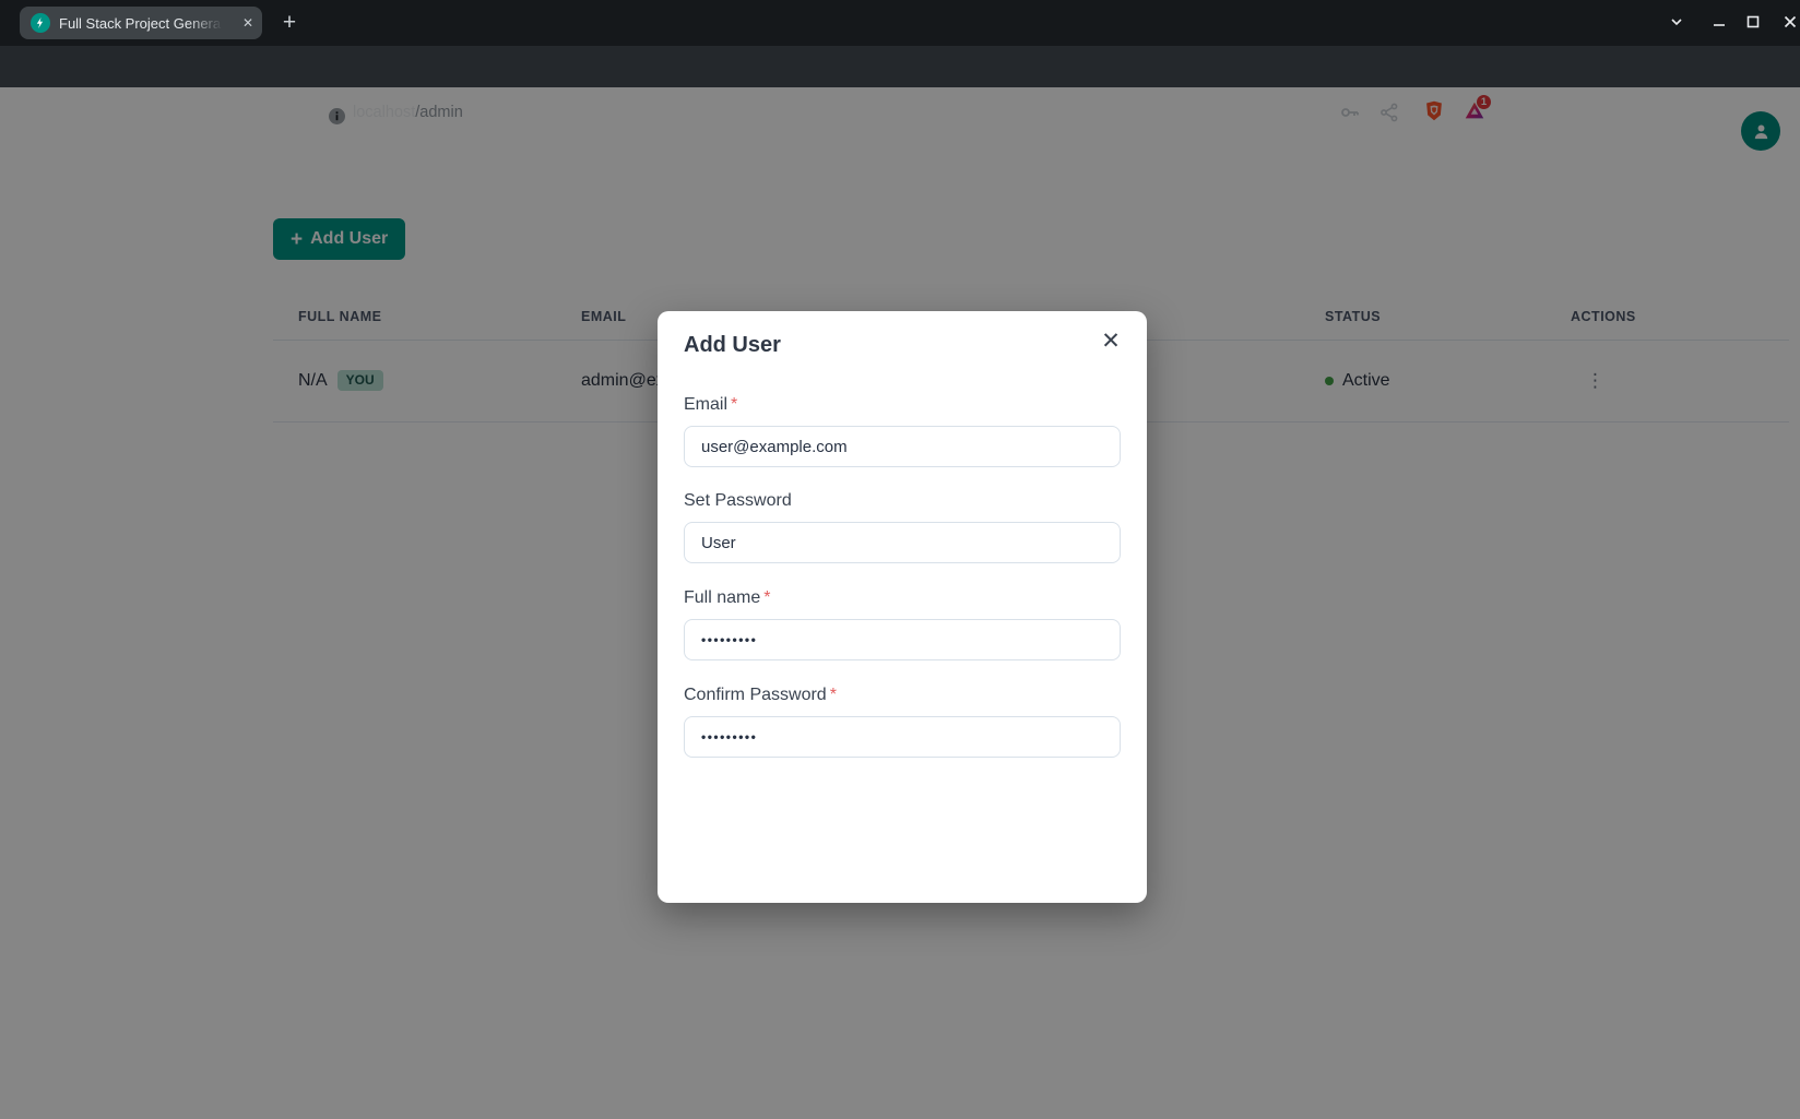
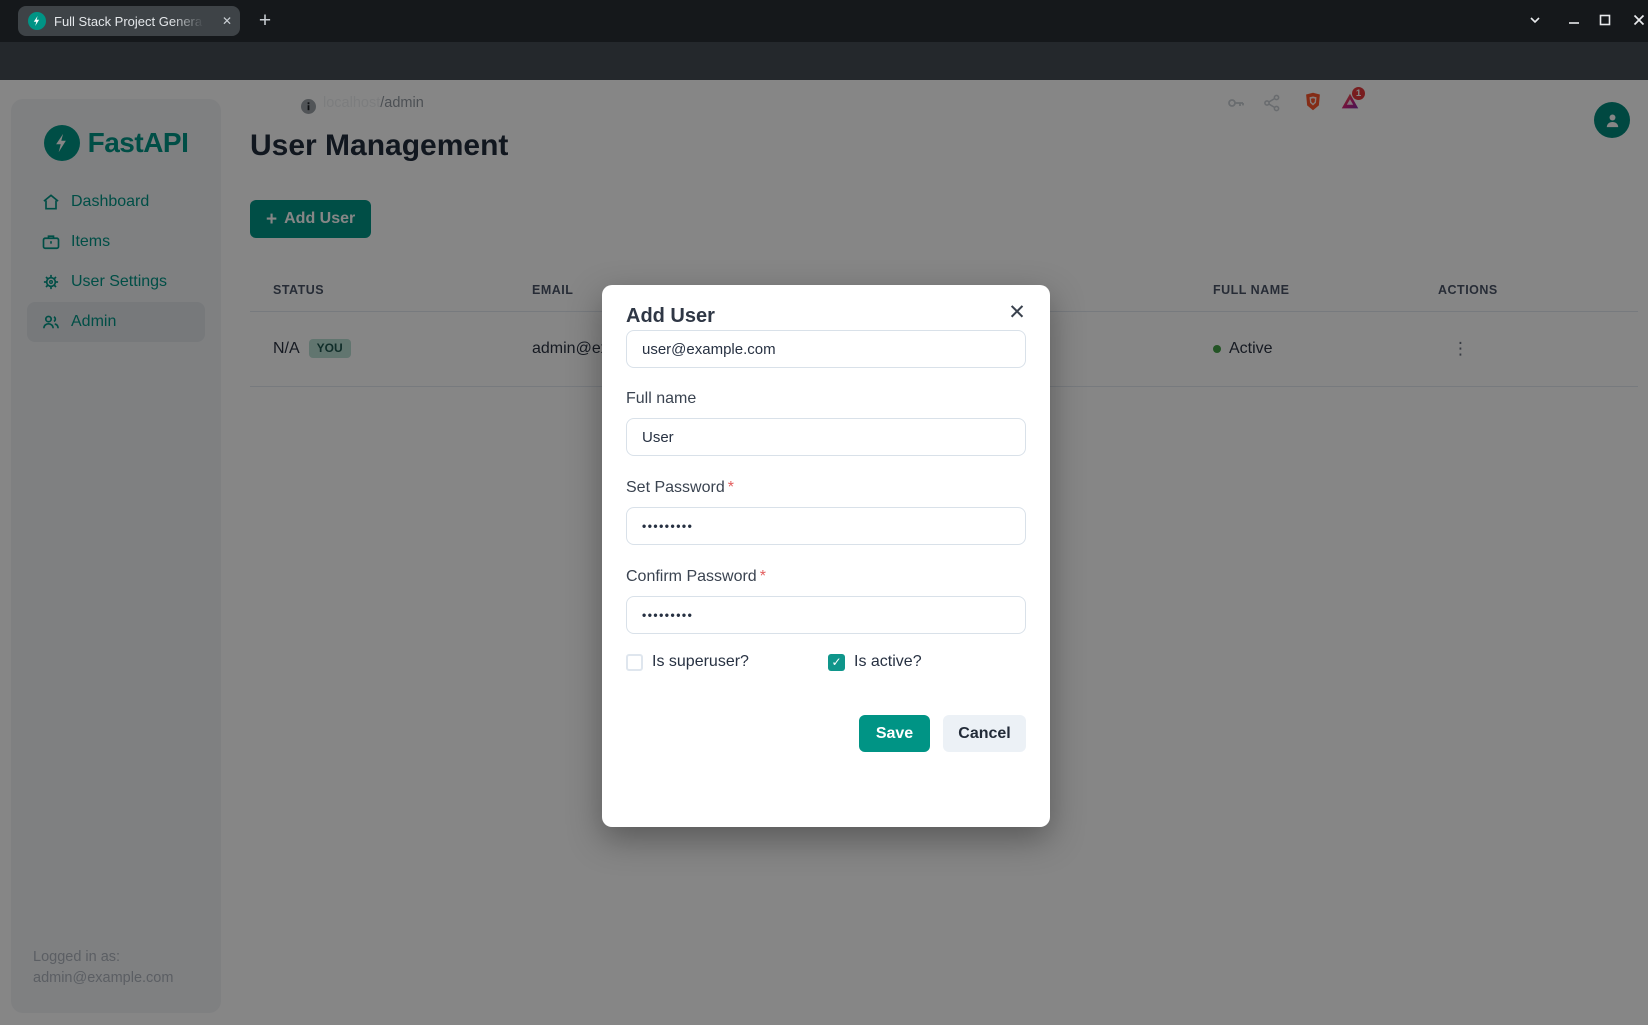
  Full Stack Project Genera
  ✕
  +
  localhost/admin
  1
+ FastAPI
+ Dashboard
+ Items
+ User Settings
+ Admin
+ Logged in as:
+ admin@example.com
+ User Management
  +
  Add User
- FULL NAME
+ STATUS
  EMAIL
- STATUS
+ FULL NAME
  ACTIONS
  N/A YOU
  Active
  ⋮
  Add User
  ✕
- Email *
  user@example.com
- Set Password
+ Full name
  User
- Full name *
+ Set Password *
  •••••••••
  Confirm Password *
  •••••••••
+ Is superuser?
+ ✓
+ Is active?
+ Save
+ Cancel
